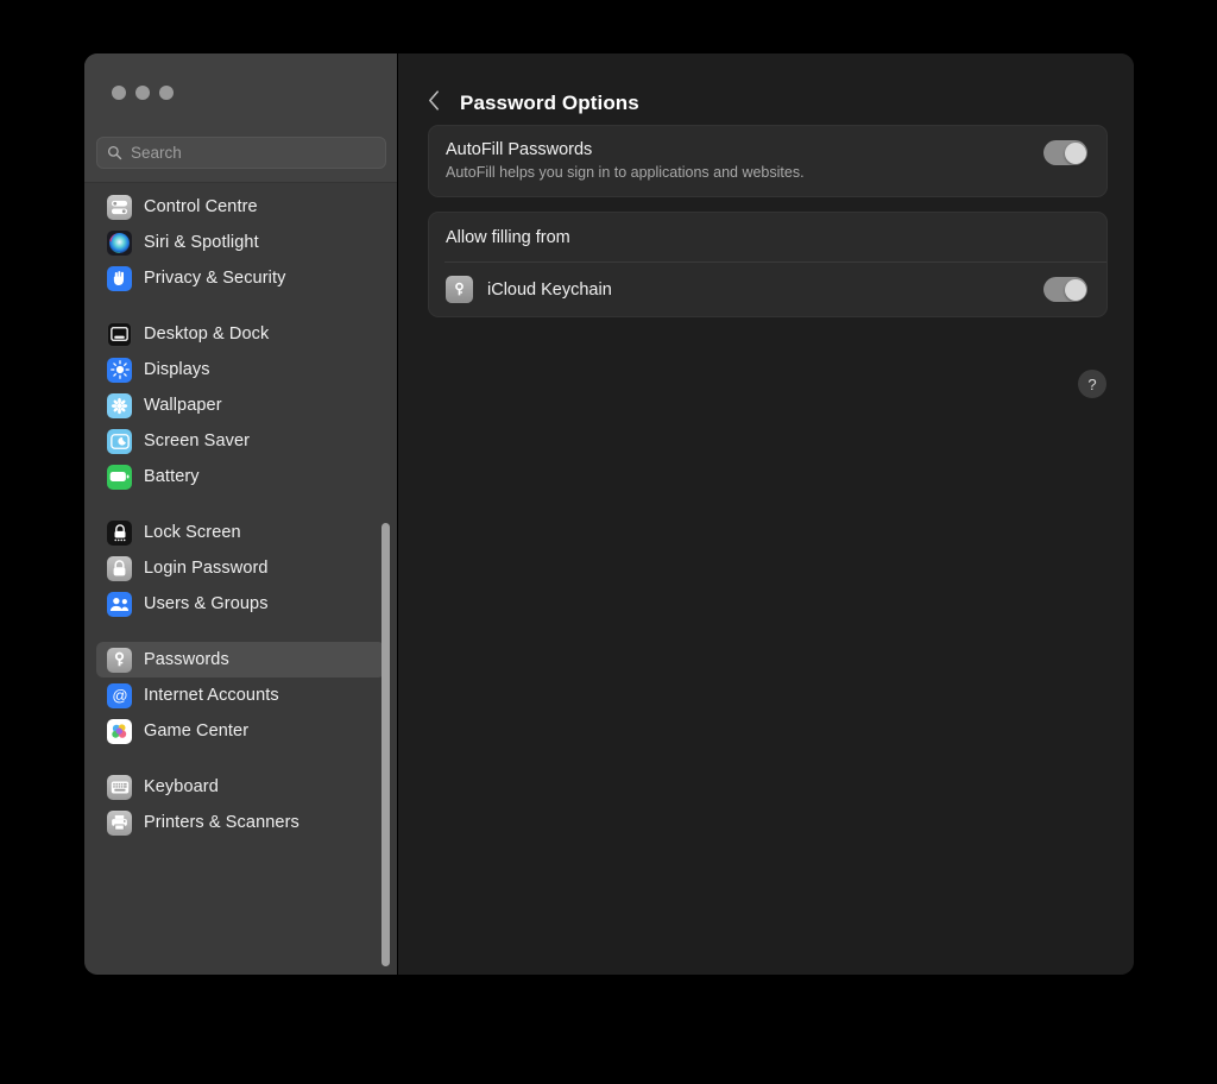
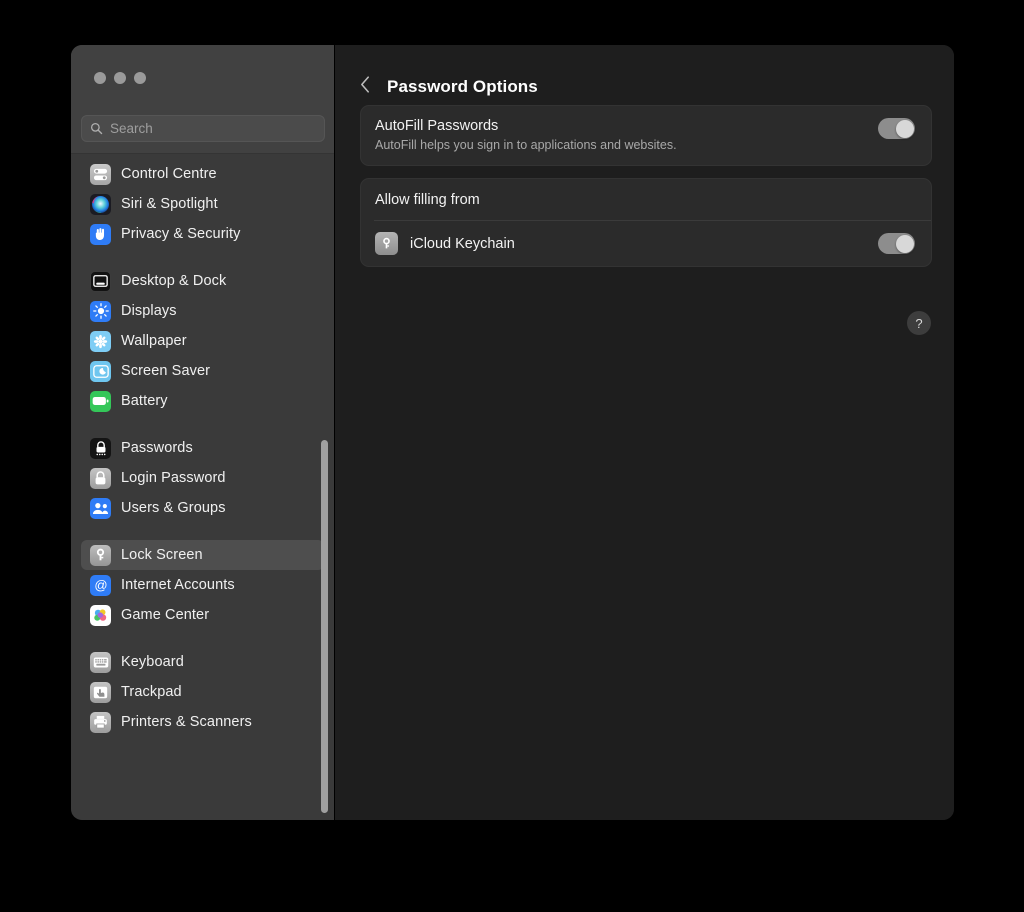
  Search
  Control Centre
  Siri & Spotlight
  Privacy & Security
  Desktop & Dock
  Displays
  Wallpaper
  Screen Saver
  Battery
- Lock Screen
+ Passwords
  Login Password
  Users & Groups
- Passwords
+ Lock Screen
  @
  Internet Accounts
  Game Center
  Keyboard
+ Trackpad
  Printers & Scanners
  Password Options
  AutoFill Passwords
  AutoFill helps you sign in to applications and websites.
  Allow filling from
  iCloud Keychain
  ?
